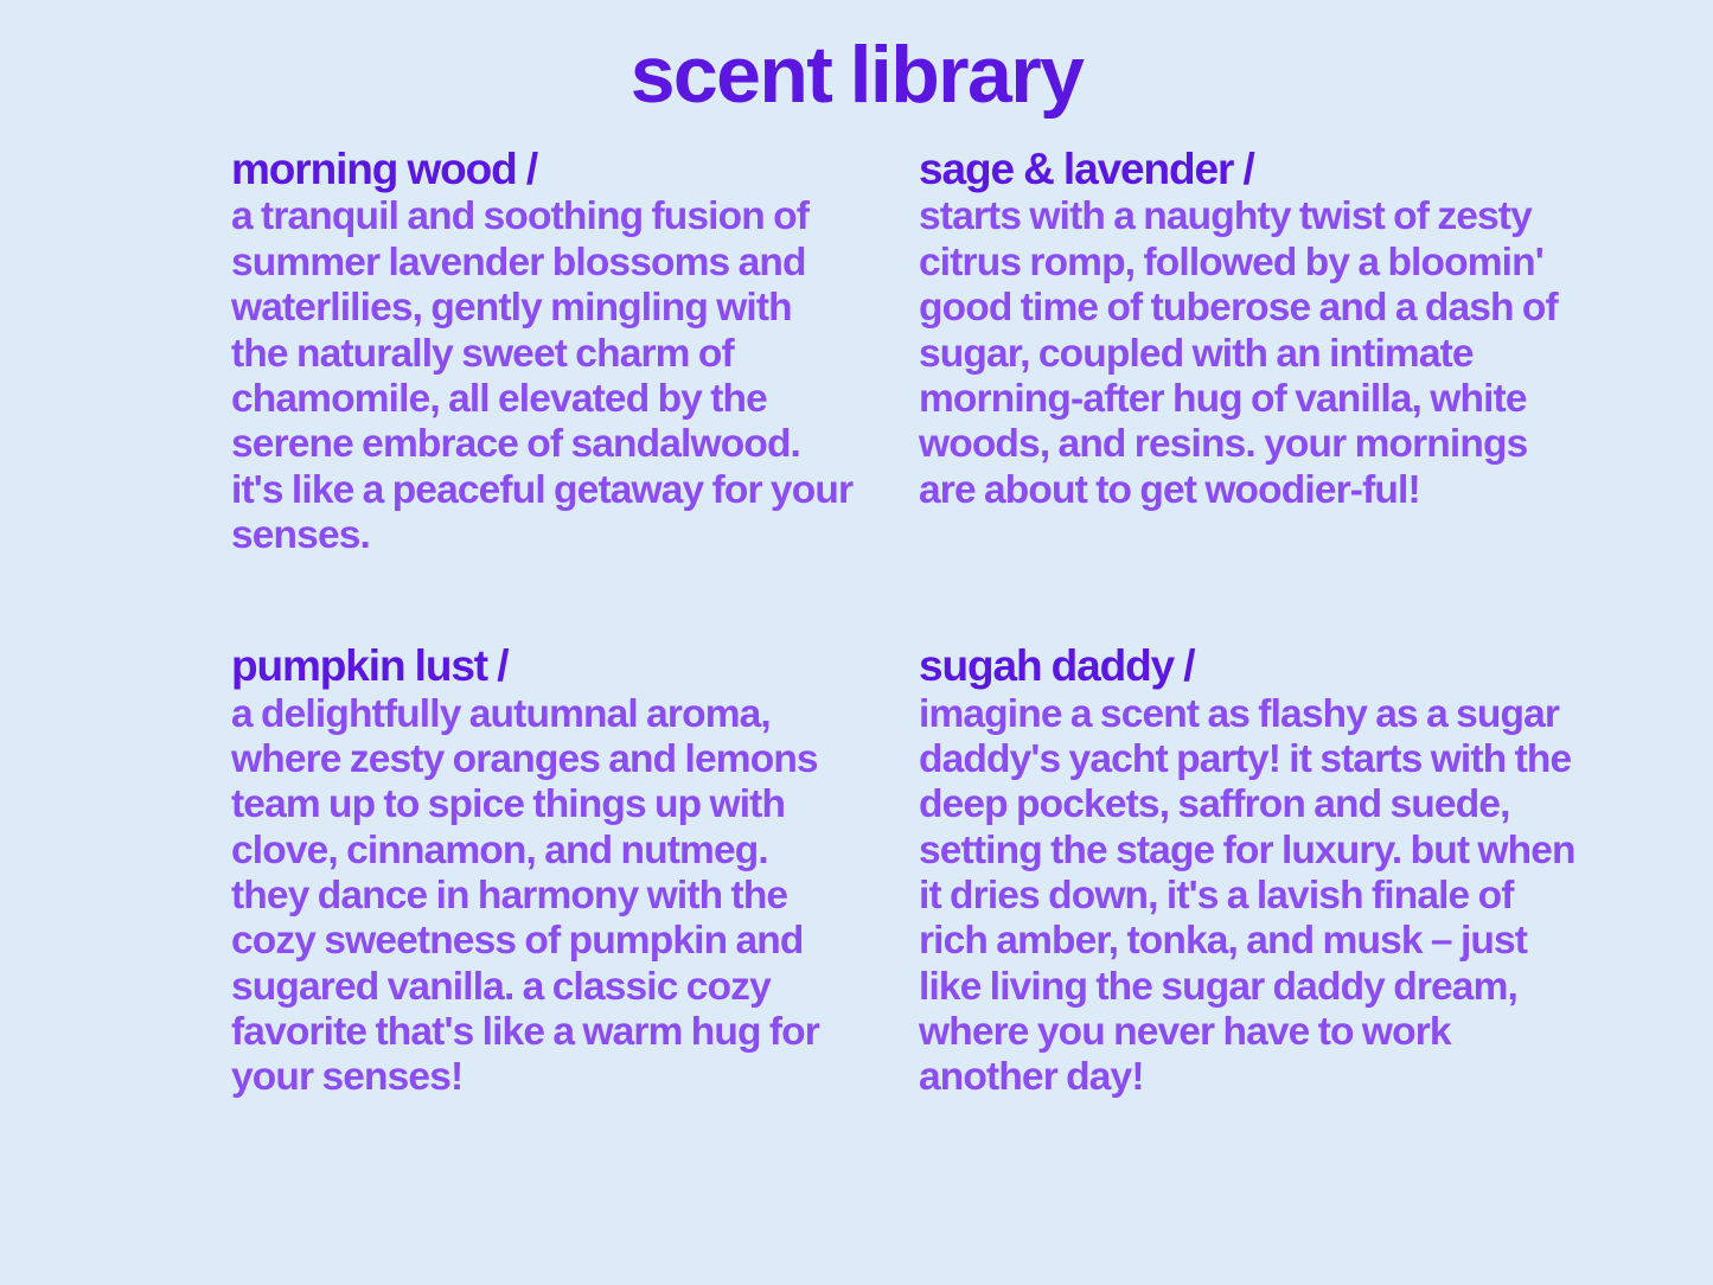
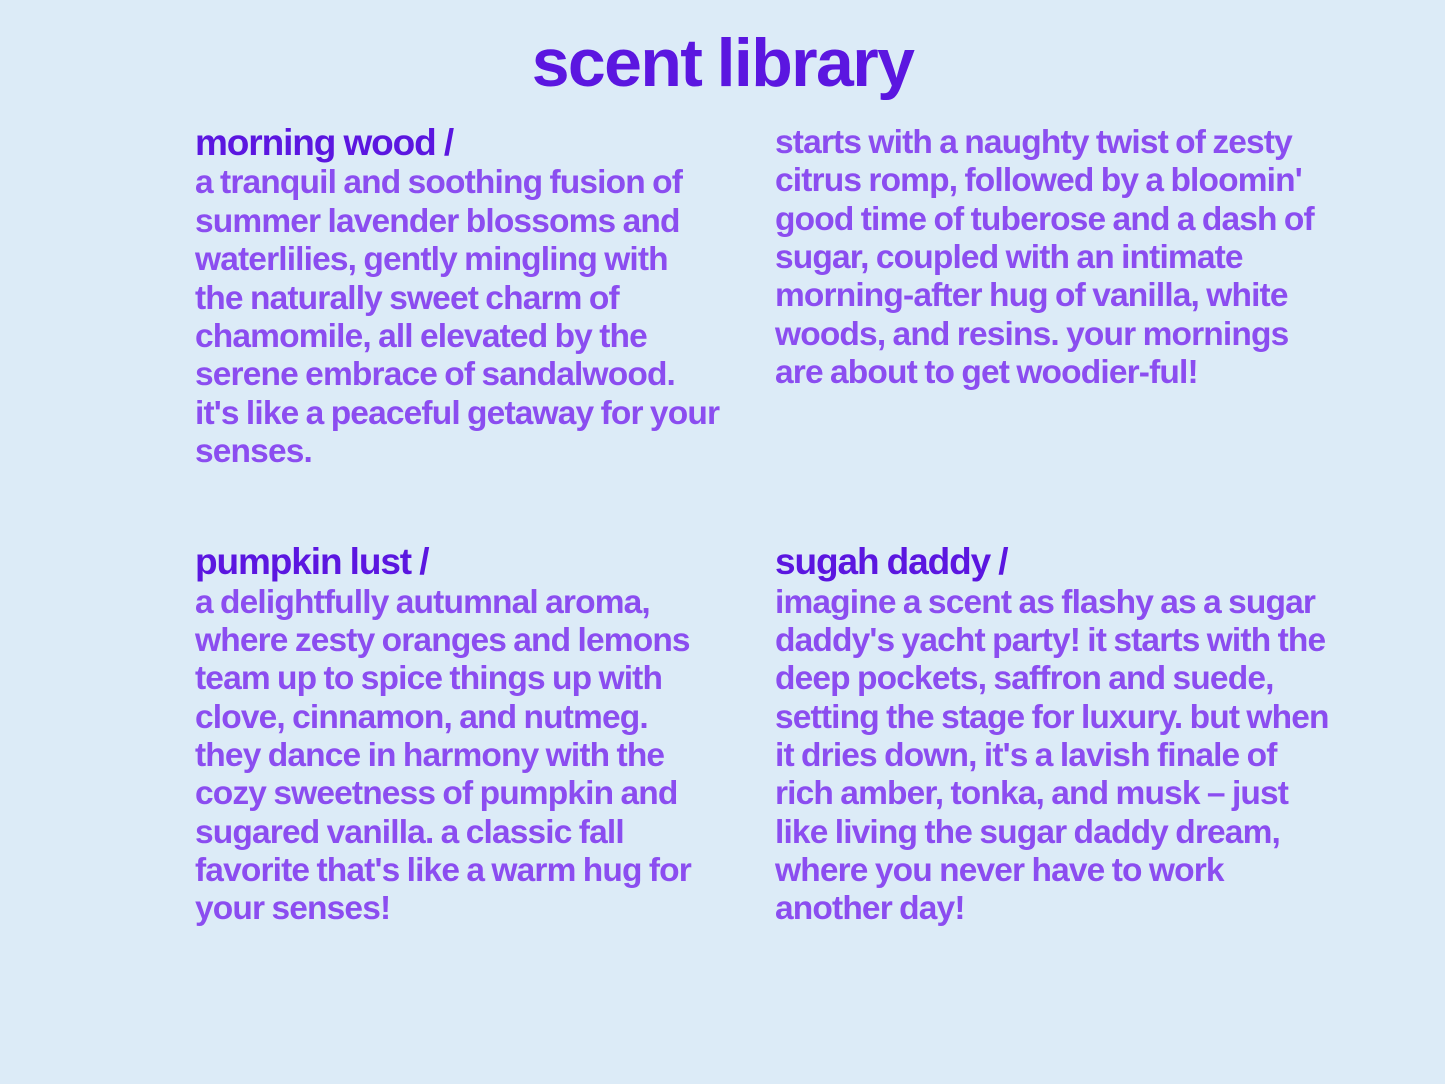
  scent library
  morning wood /
  a tranquil and soothing fusion of summer lavender blossoms and waterlilies, gently mingling with the naturally sweet charm of chamomile, all elevated by the serene embrace of sandalwood. it's like a peaceful getaway for your senses.
- sage & lavender /
  starts with a naughty twist of zesty citrus romp, followed by a bloomin' good time of tuberose and a dash of sugar, coupled with an intimate morning-after hug of vanilla, white woods, and resins. your mornings are about to get woodier-ful!
  pumpkin lust /
- a delightfully autumnal aroma, where zesty oranges and lemons team up to spice things up with clove, cinnamon, and nutmeg. they dance in harmony with the cozy sweetness of pumpkin and sugared vanilla. a classic cozy favorite that's like a warm hug for your senses!
+ a delightfully autumnal aroma, where zesty oranges and lemons team up to spice things up with clove, cinnamon, and nutmeg. they dance in harmony with the cozy sweetness of pumpkin and sugared vanilla. a classic fall favorite that's like a warm hug for your senses!
  sugah daddy /
  imagine a scent as flashy as a sugar daddy's yacht party! it starts with the deep pockets, saffron and suede, setting the stage for luxury. but when it dries down, it's a lavish finale of rich amber, tonka, and musk – just like living the sugar daddy dream, where you never have to work another day!
